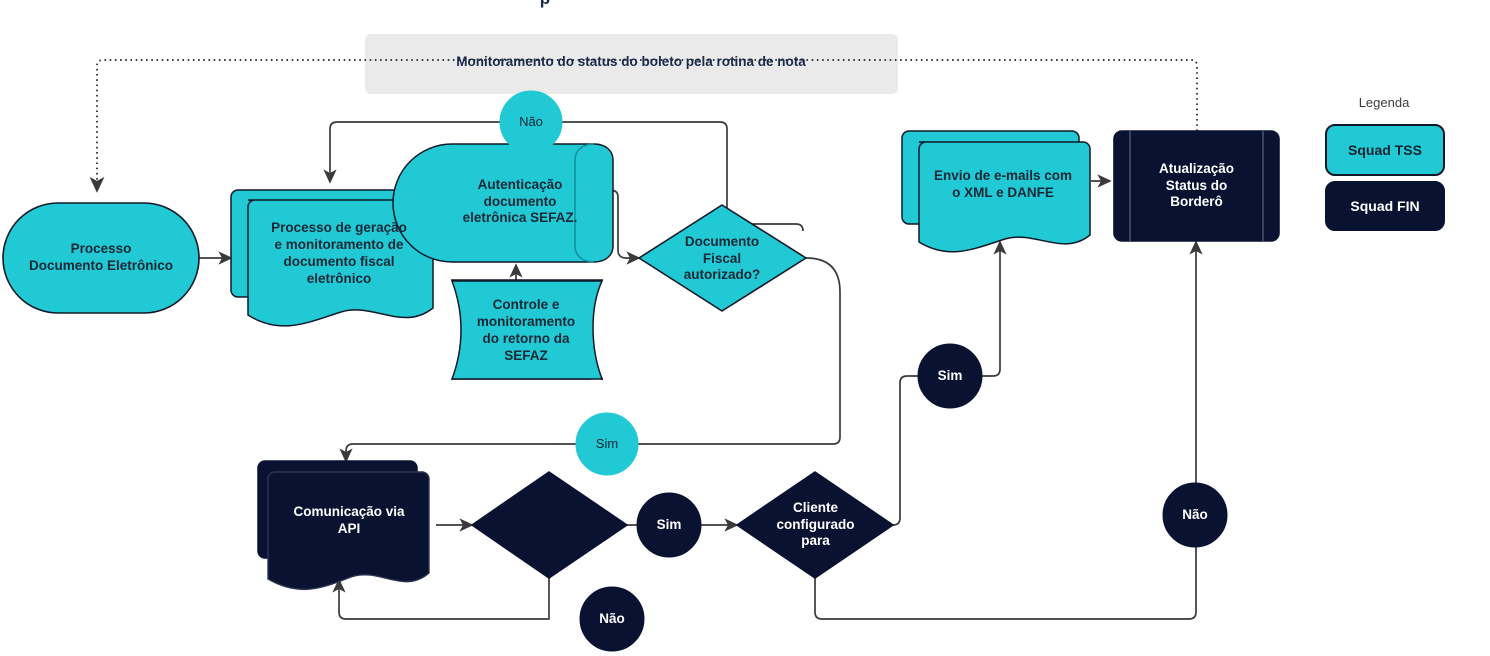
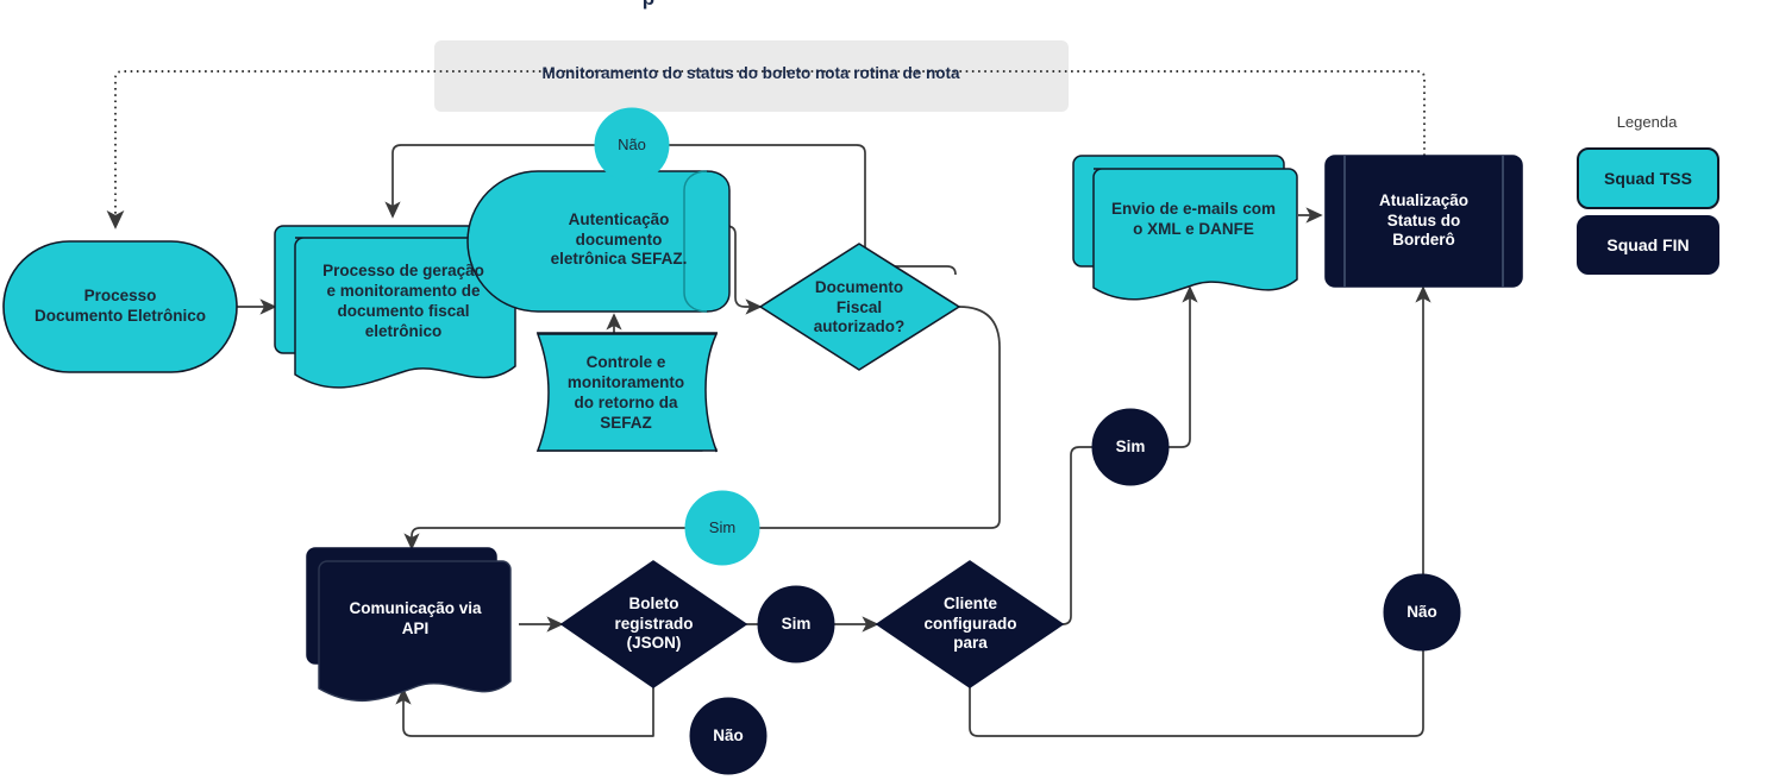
- Monitoramento do status do boleto pela rotina de nota
+ Monitoramento do status do boleto nota rotina de nota
  Processo
  Documento Eletrônico
  Processo de geração
  e monitoramento de
  documento fiscal
  eletrônico
  Autenticação
  documento
  eletrônica SEFAZ.
  Controle e
  monitoramento
  do retorno da
  SEFAZ
  Documento
  Fiscal
  autorizado?
  Envio de e-mails com
  o XML e DANFE
  Atualização
  Status do
  Borderô
  Comunicação via
  API
+ Boleto
+ registrado
+ (JSON)
  Cliente
  configurado
  para
  Não
  Sim
  Sim
  Não
  Sim
  Não
  Legenda
  Squad TSS
  Squad FIN
